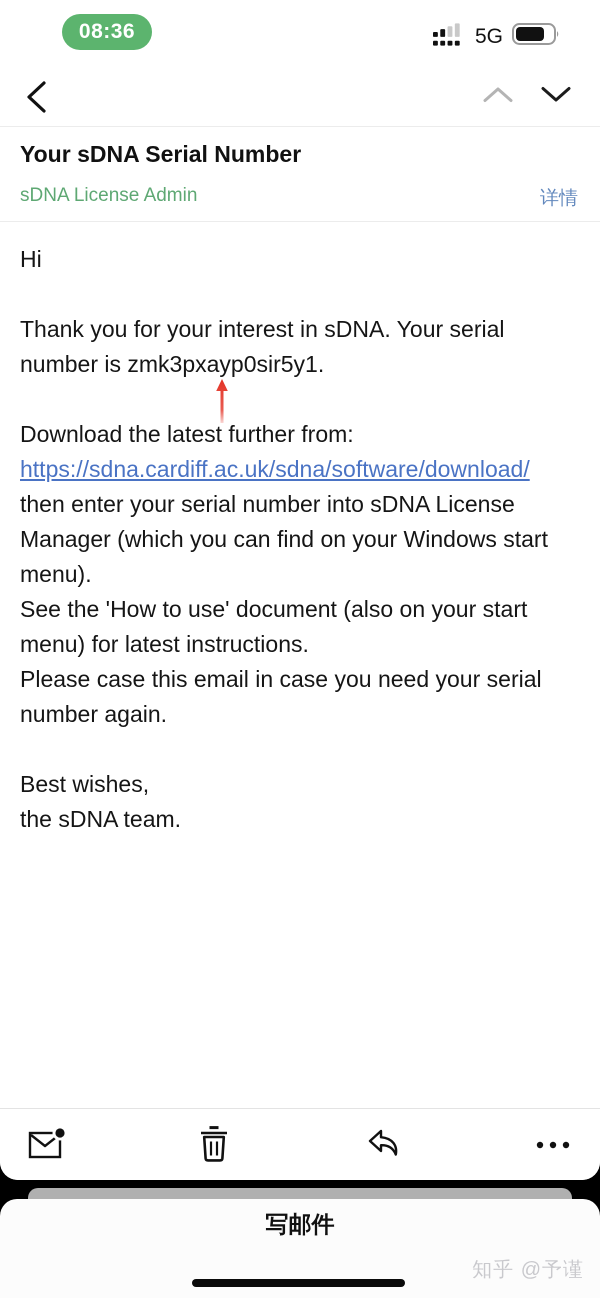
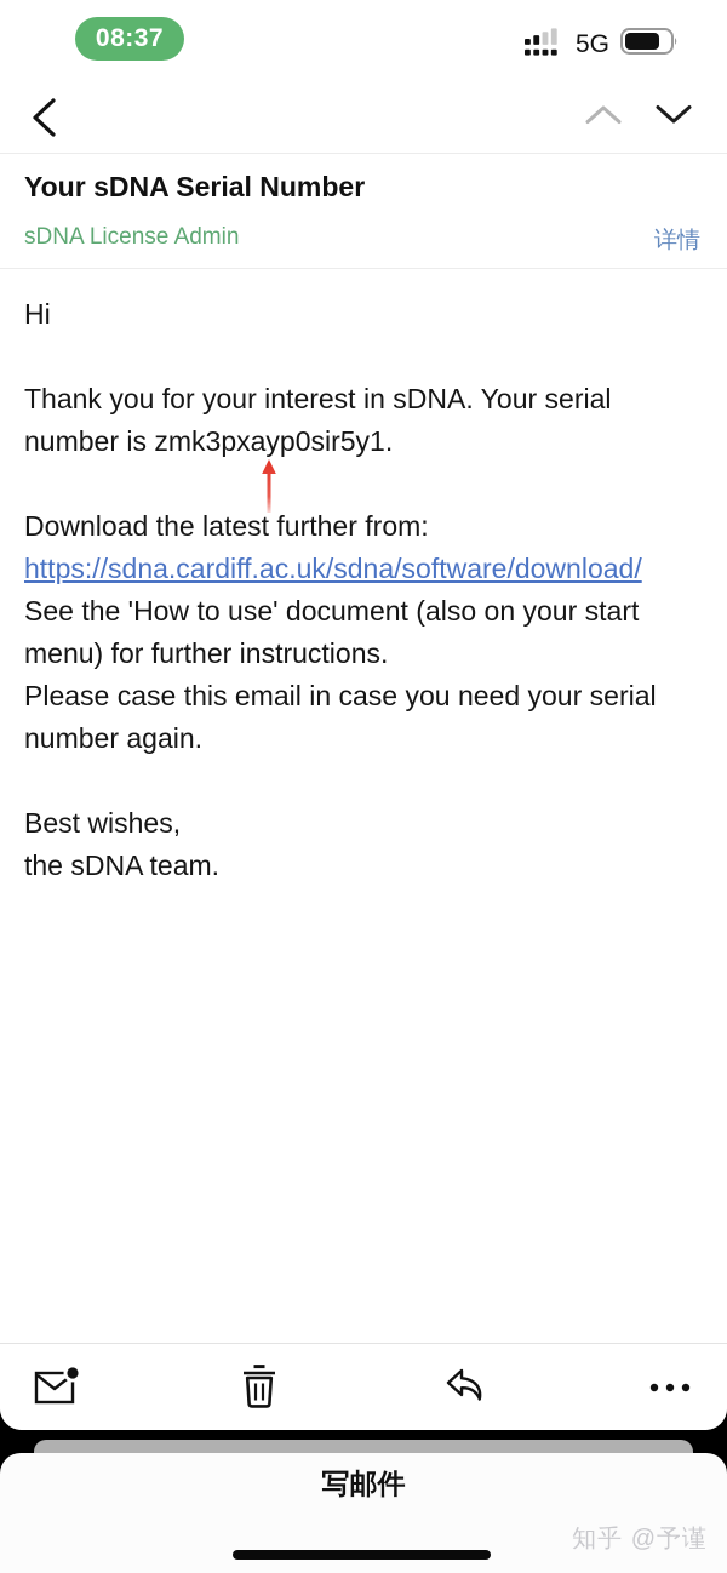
- 08:36
+ 08:37
  5G
  Your sDNA Serial Number
  sDNA License Admin
  详情
  Hi
  Thank you for your interest in sDNA. Your serial number is zmk3pxayp0sir5y1.
  Download the latest further from:
  https://sdna.cardiff.ac.uk/sdna/software/download/
- then enter your serial number into sDNA License Manager (which you can find on your Windows start menu).
- See the 'How to use' document (also on your start menu) for latest instructions.
+ See the 'How to use' document (also on your start menu) for further instructions.
  Please case this email in case you need your serial number again.
  Best wishes,
  the sDNA team.
  写邮件
  知乎 @予谨
